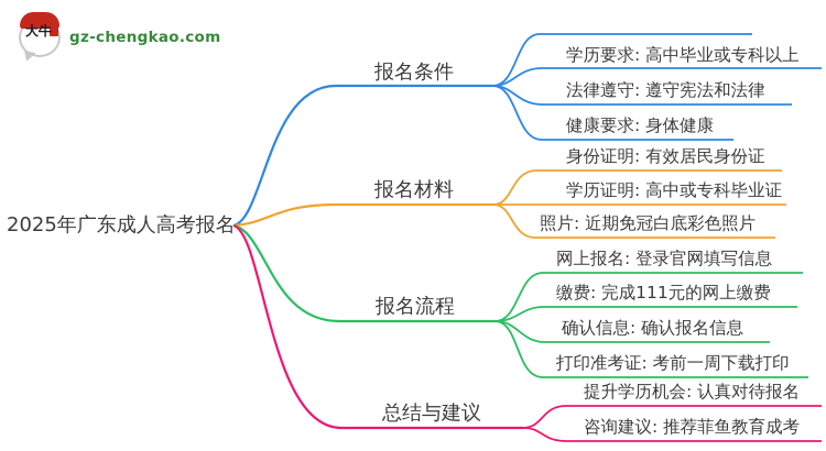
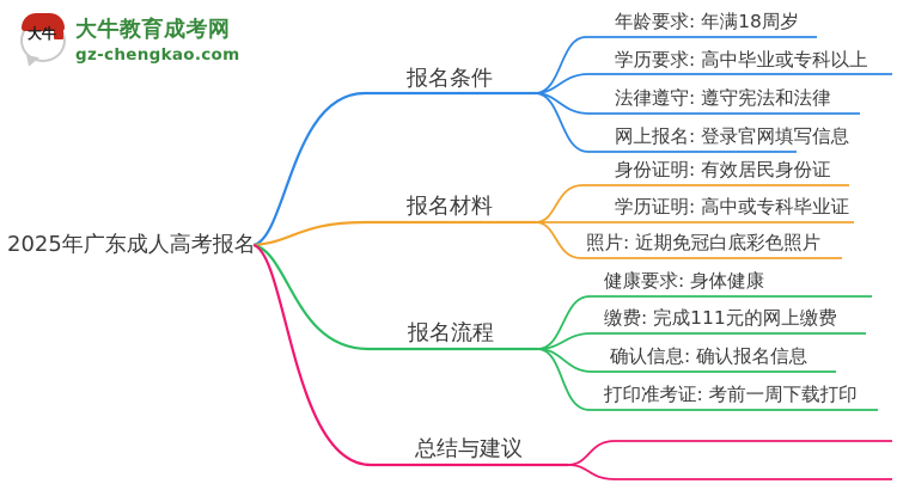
  大牛
+ 大牛教育成考网
  gz-chengkao.com
  2025年广东成人高考报名
  报名条件
  报名材料
  报名流程
  总结与建议
+ 年龄要求: 年满18周岁
  学历要求: 高中毕业或专科以上
  法律遵守: 遵守宪法和法律
- 健康要求: 身体健康
+ 网上报名: 登录官网填写信息
  身份证明: 有效居民身份证
  学历证明: 高中或专科毕业证
  照片: 近期免冠白底彩色照片
- 网上报名: 登录官网填写信息
+ 健康要求: 身体健康
  缴费: 完成111元的网上缴费
  确认信息: 确认报名信息
  打印准考证: 考前一周下载打印
- 提升学历机会: 认真对待报名
- 咨询建议: 推荐菲鱼教育成考
